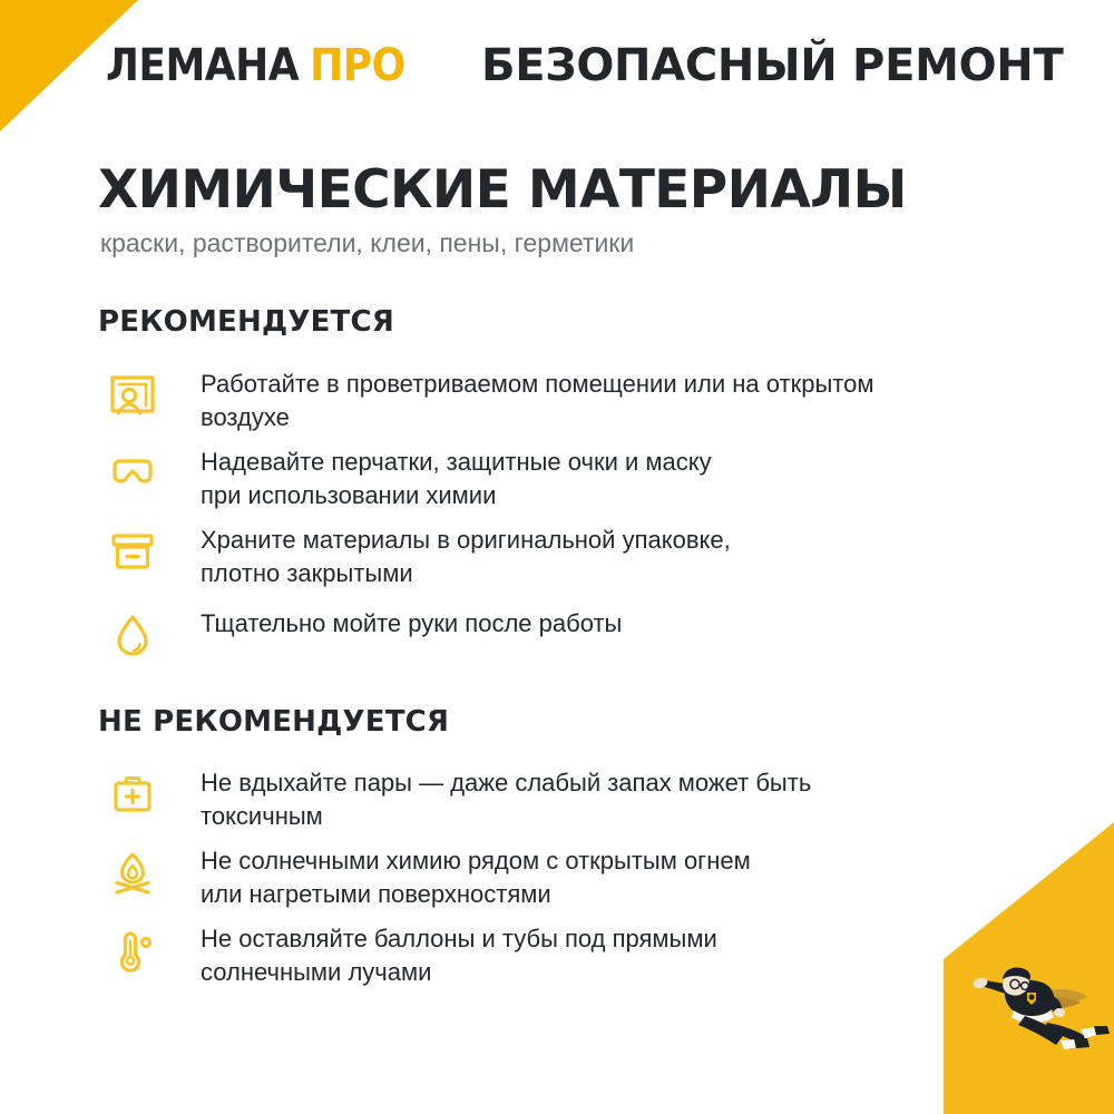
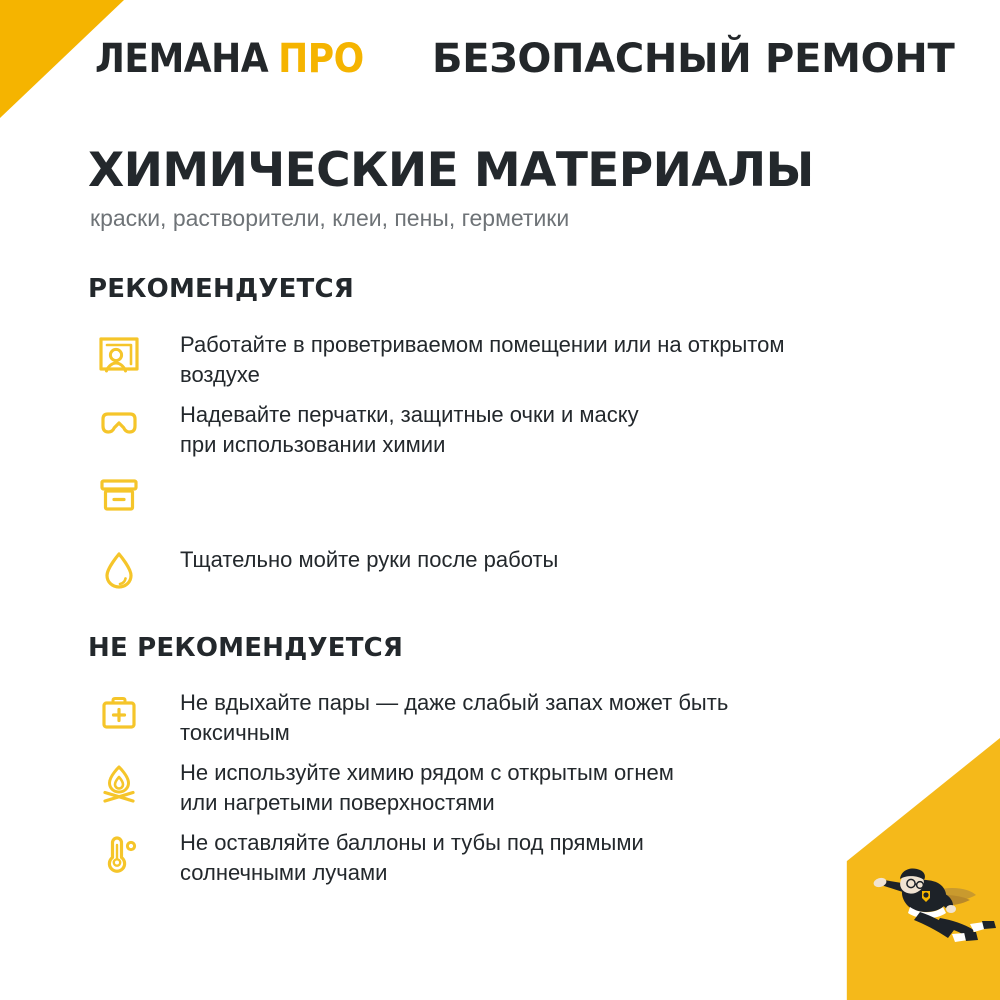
  ЛЕМАНА ПРО
  БЕЗОПАСНЫЙ РЕМОНТ
  ХИМИЧЕСКИЕ МАТЕРИАЛЫ
  краски, растворители, клеи, пены, герметики
  РЕКОМЕНДУЕТСЯ
  Работайте в проветриваемом помещении или на открытом
  воздухе
  Надевайте перчатки, защитные очки и маску
  при использовании химии
- Храните материалы в оригинальной упаковке,
- плотно закрытыми
  Тщательно мойте руки после работы
  НЕ РЕКОМЕНДУЕТСЯ
  Не вдыхайте пары — даже слабый запах может быть
  токсичным
- Не солнечными химию рядом с открытым огнем
+ Не используйте химию рядом с открытым огнем
  или нагретыми поверхностями
  Не оставляйте баллоны и тубы под прямыми
  солнечными лучами
